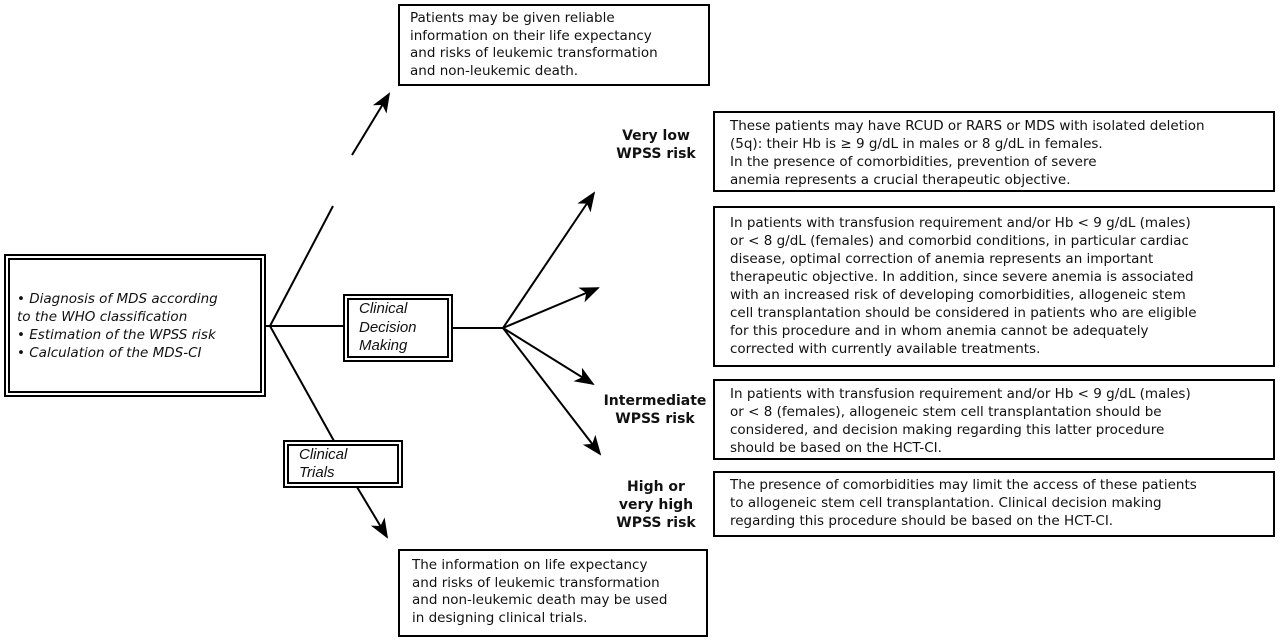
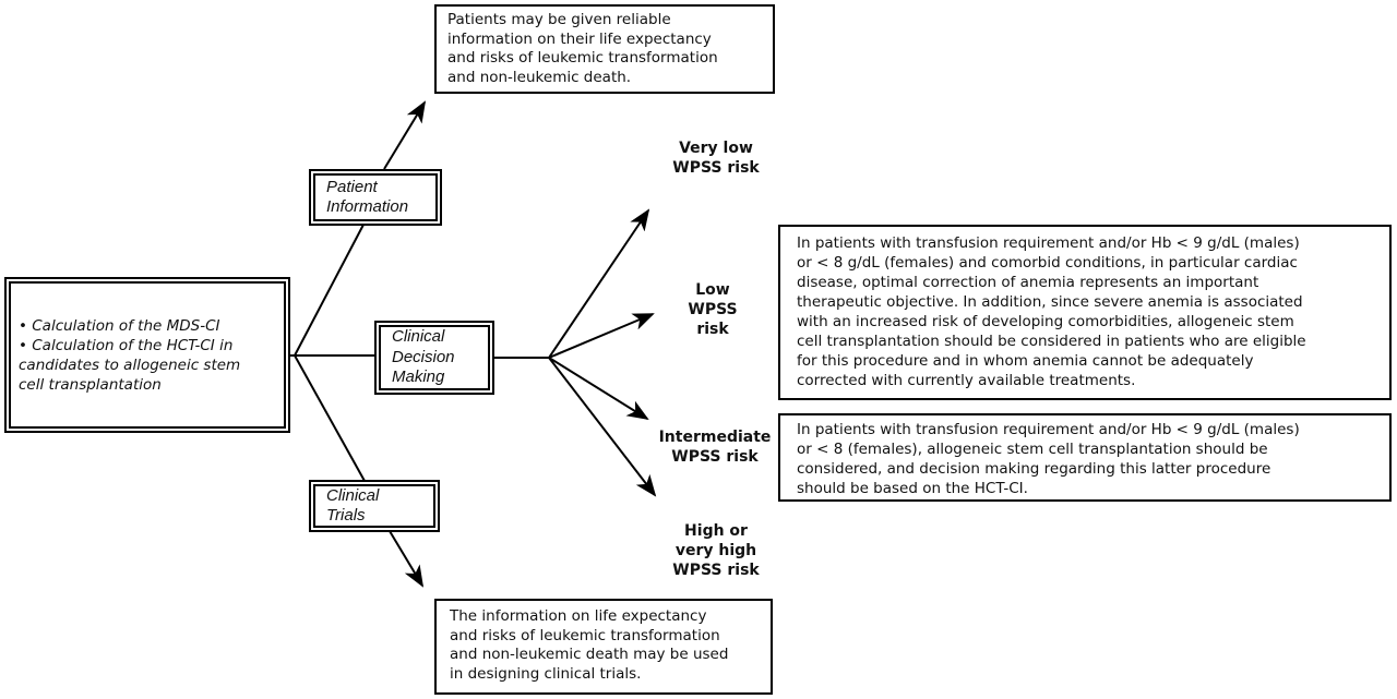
- • Diagnosis of MDS according
- to the WHO classification
- • Estimation of the WPSS risk
  • Calculation of the MDS-CI
+ • Calculation of the HCT-CI in
+ candidates to allogeneic stem
+ cell transplantation
+ Patient
+ Information
  Clinical
  Decision
  Making
  Clinical
  Trials
  Patients may be given reliable
  information on their life expectancy
  and risks of leukemic transformation
  and non-leukemic death.
  The information on life expectancy
  and risks of leukemic transformation
  and non-leukemic death may be used
  in designing clinical trials.
  Very low
  WPSS risk
+ Low
+ WPSS
+ risk
  Intermediate
  WPSS risk
  High or
  very high
  WPSS risk
- These patients may have RCUD or RARS or MDS with isolated deletion
- (5q): their Hb is ≥ 9 g/dL in males or 8 g/dL in females.
- In the presence of comorbidities, prevention of severe
- anemia represents a crucial therapeutic objective.
  In patients with transfusion requirement and/or Hb < 9 g/dL (males)
  or < 8 g/dL (females) and comorbid conditions, in particular cardiac
  disease, optimal correction of anemia represents an important
  therapeutic objective. In addition, since severe anemia is associated
  with an increased risk of developing comorbidities, allogeneic stem
  cell transplantation should be considered in patients who are eligible
  for this procedure and in whom anemia cannot be adequately
  corrected with currently available treatments.
  In patients with transfusion requirement and/or Hb < 9 g/dL (males)
  or < 8 (females), allogeneic stem cell transplantation should be
  considered, and decision making regarding this latter procedure
  should be based on the HCT-CI.
- The presence of comorbidities may limit the access of these patients
- to allogeneic stem cell transplantation. Clinical decision making
- regarding this procedure should be based on the HCT-CI.
